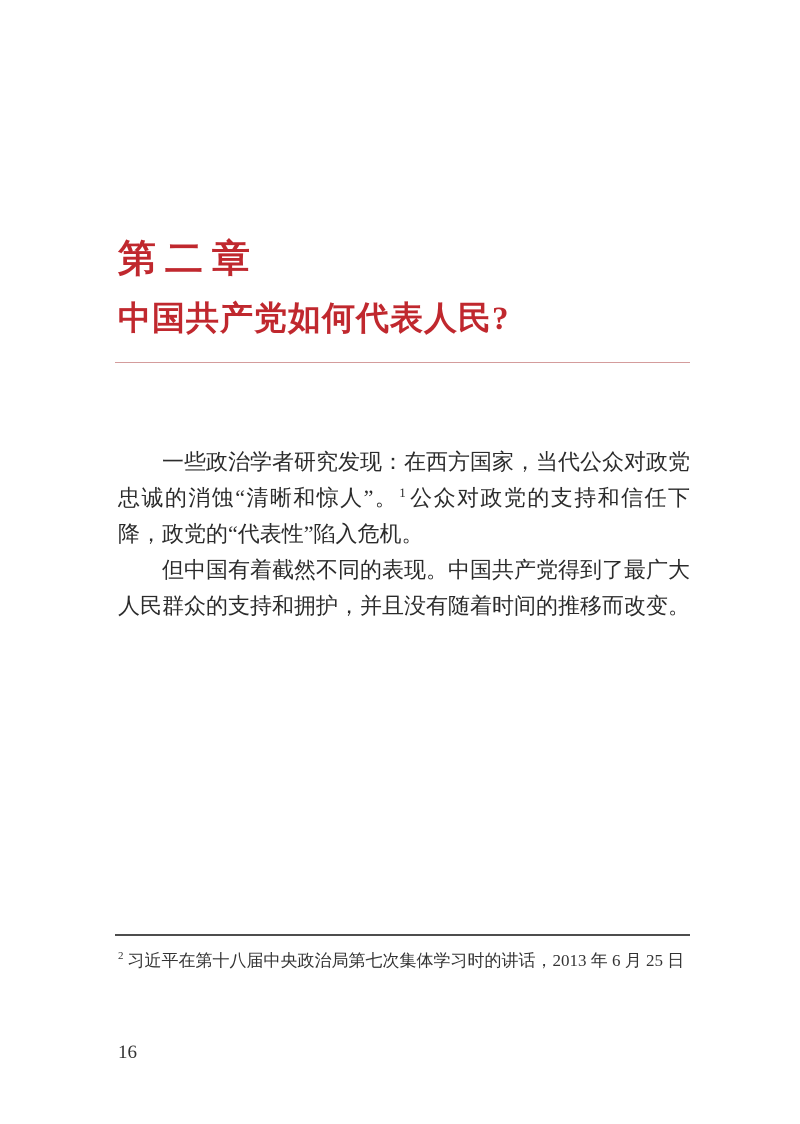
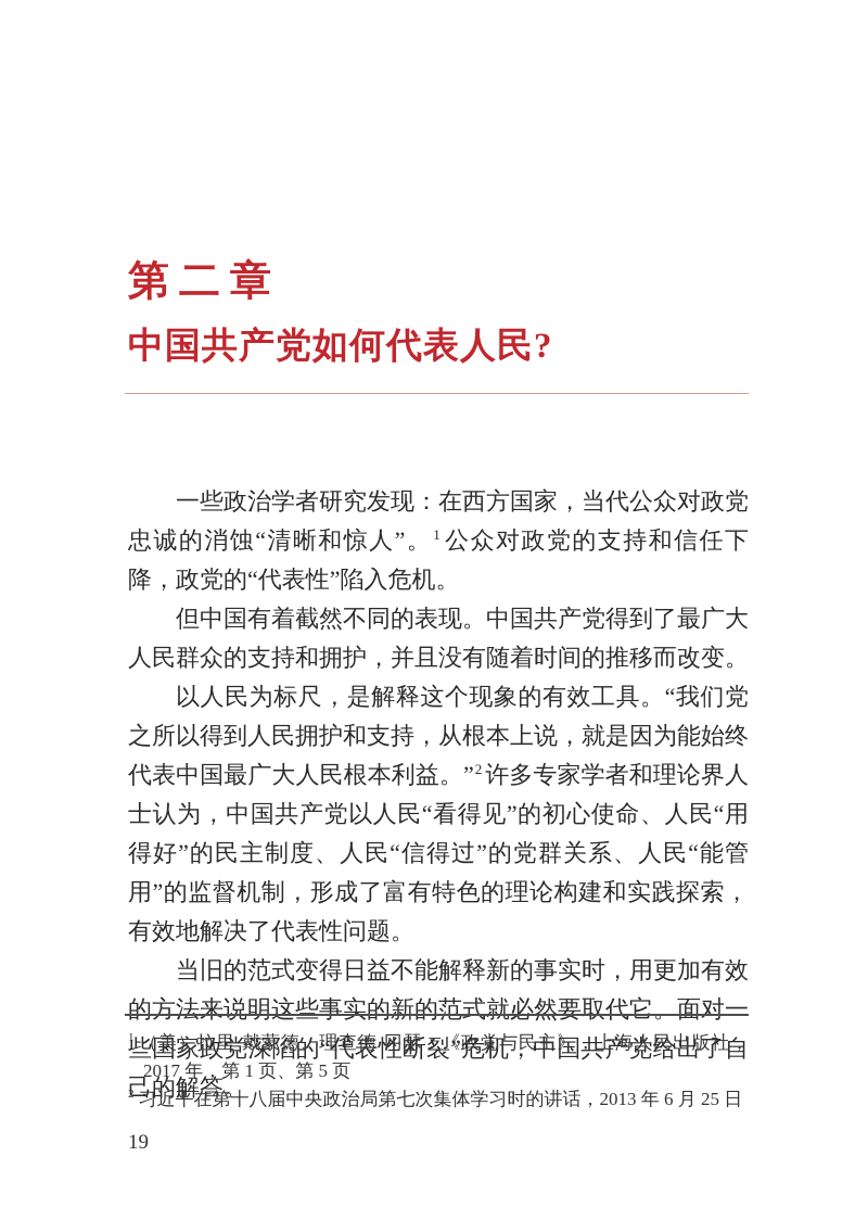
  第二章
  中国共产党如何代表人民?
  一些政治学者研究发现：在西方国家，当代公众对政党忠诚的消蚀“清晰和惊人”。1 公众对政党的支持和信任下降，政党的“代表性”陷入危机。
  但中国有着截然不同的表现。中国共产党得到了最广大人民群众的支持和拥护，并且没有随着时间的推移而改变。
+ 以人民为标尺，是解释这个现象的有效工具。“我们党之所以得到人民拥护和支持，从根本上说，就是因为能始终代表中国最广大人民根本利益。”2 许多专家学者和理论界人士认为，中国共产党以人民“看得见”的初心使命、人民“用得好”的民主制度、人民“信得过”的党群关系、人民“能管用”的监督机制，形成了富有特色的理论构建和实践探索，有效地解决了代表性问题。
+ 当旧的范式变得日益不能解释新的事实时，用更加有效的方法来说明这些事实的新的范式就必然要取代它。面对一些国家政党深陷的“代表性断裂”危机，中国共产党给出了自己的解答。
+ 1 （美）拉里·戴蒙德、理查德·冈瑟：《政党与民主》，上海人民出版社，2017 年，第 1 页、第 5 页
  2 习近平在第十八届中央政治局第七次集体学习时的讲话，2013 年 6 月 25 日
- 16
+ 19
